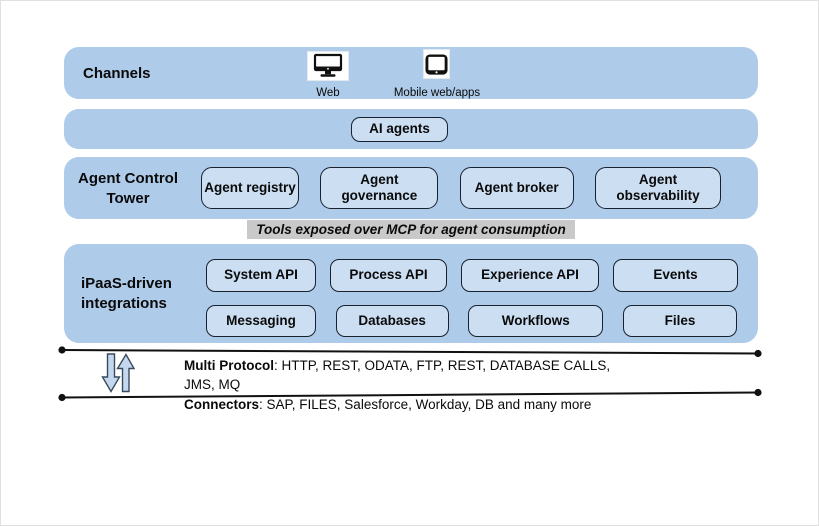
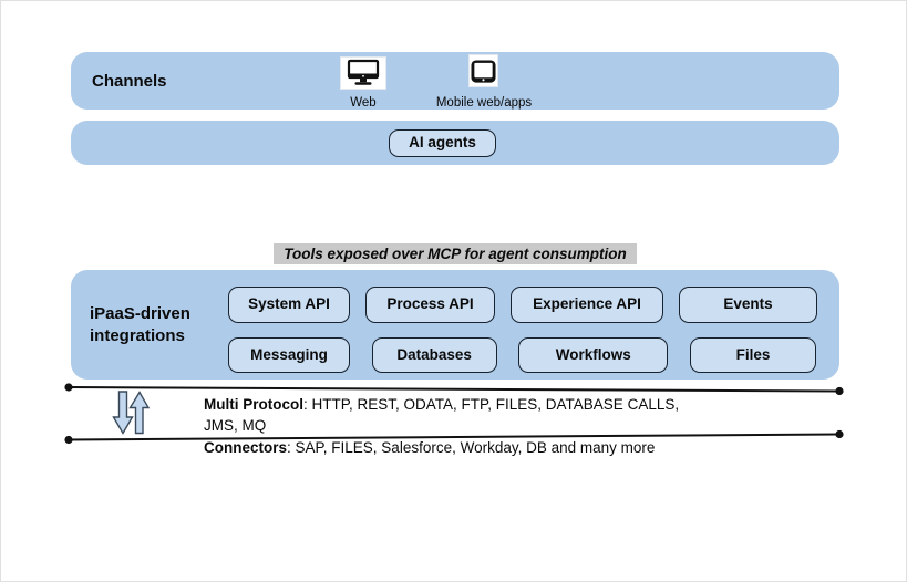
  Channels
  Web
  Mobile web/apps
  AI agents
- Agent Control
- Tower
- Agent registry
- Agent governance
- Agent broker
- Agent observability
  Tools exposed over MCP for agent consumption
  iPaaS-driven
  integrations
  System API
  Process API
  Experience API
  Events
  Messaging
  Databases
  Workflows
  Files
- Multi Protocol: HTTP, REST, ODATA, FTP, REST, DATABASE CALLS,
+ Multi Protocol: HTTP, REST, ODATA, FTP, FILES, DATABASE CALLS,
  JMS, MQ
  Connectors: SAP, FILES, Salesforce, Workday, DB and many more
